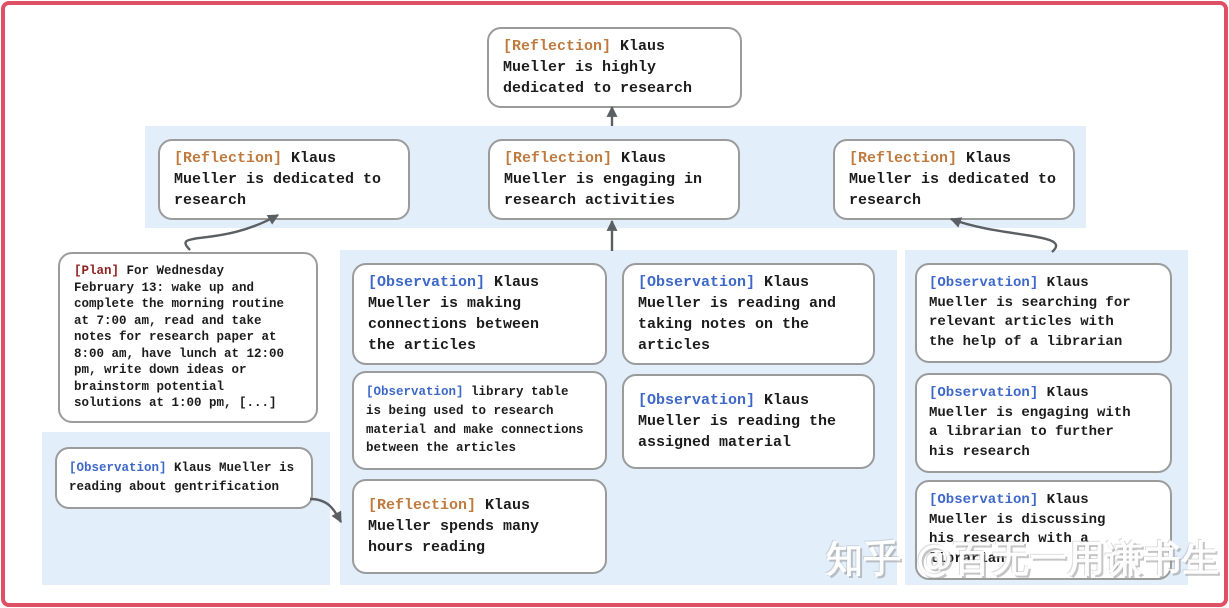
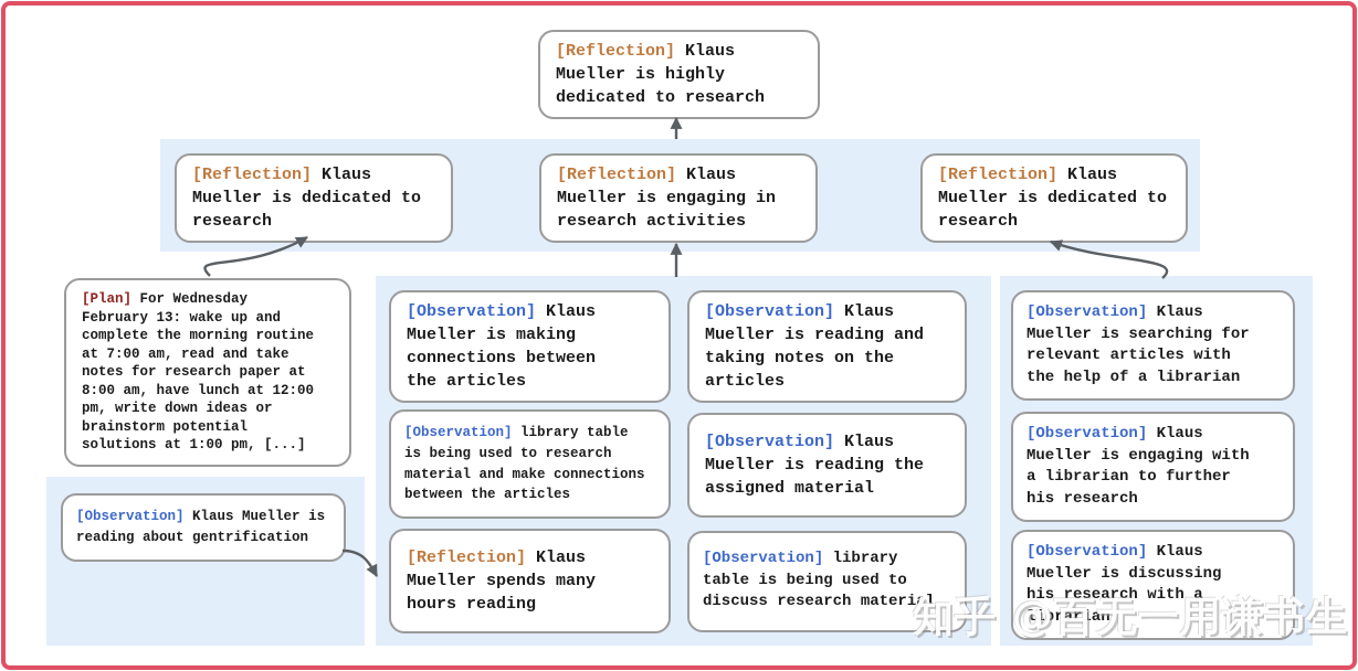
  [Reflection] Klaus
  Mueller is highly
  dedicated to research
  [Reflection] Klaus
  Mueller is dedicated to
  research
  [Reflection] Klaus
  Mueller is engaging in
  research activities
  [Reflection] Klaus
  Mueller is dedicated to
  research
  [Plan] For Wednesday
  February 13: wake up and
  complete the morning routine
  at 7:00 am, read and take
  notes for research paper at
  8:00 am, have lunch at 12:00
  pm, write down ideas or
  brainstorm potential
  solutions at 1:00 pm, [...]
  [Observation] Klaus Mueller is
  reading about gentrification
  [Observation] Klaus
  Mueller is making
  connections between
  the articles
  [Observation] library table
  is being used to research
  material and make connections
  between the articles
  [Reflection] Klaus
  Mueller spends many
  hours reading
  [Observation] Klaus
  Mueller is reading and
  taking notes on the
  articles
  [Observation] Klaus
  Mueller is reading the
  assigned material
+ [Observation] library
+ table is being used to
+ discuss research material
  [Observation] Klaus
  Mueller is searching for
  relevant articles with
  the help of a librarian
  [Observation] Klaus
  Mueller is engaging with
  a librarian to further
  his research
  [Observation] Klaus
  Mueller is discussing
  his research with a
  librarian
  知乎 @百无一用谦书生
